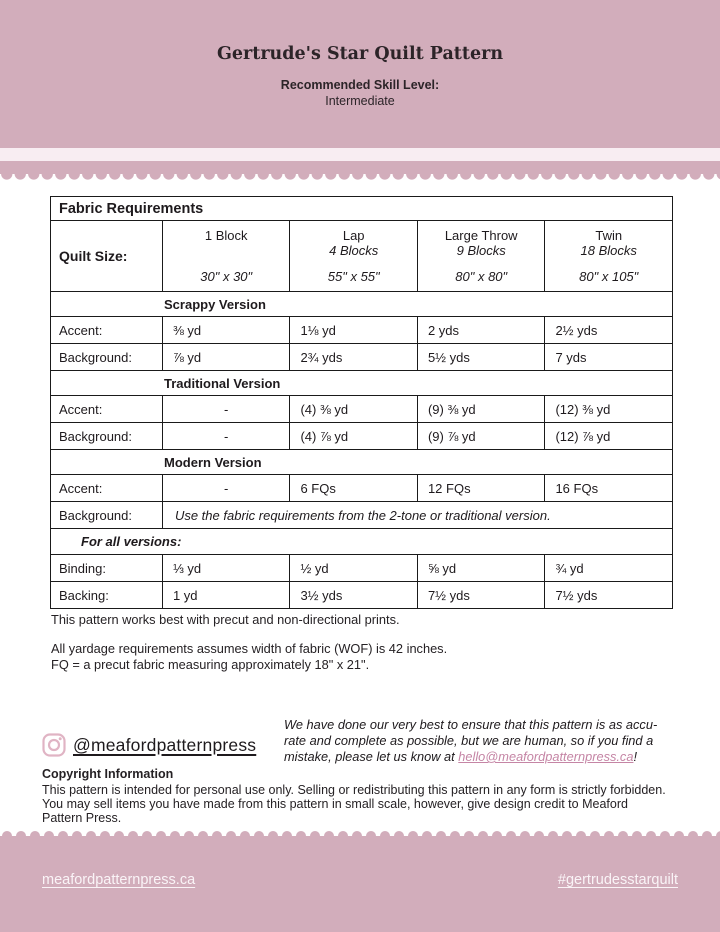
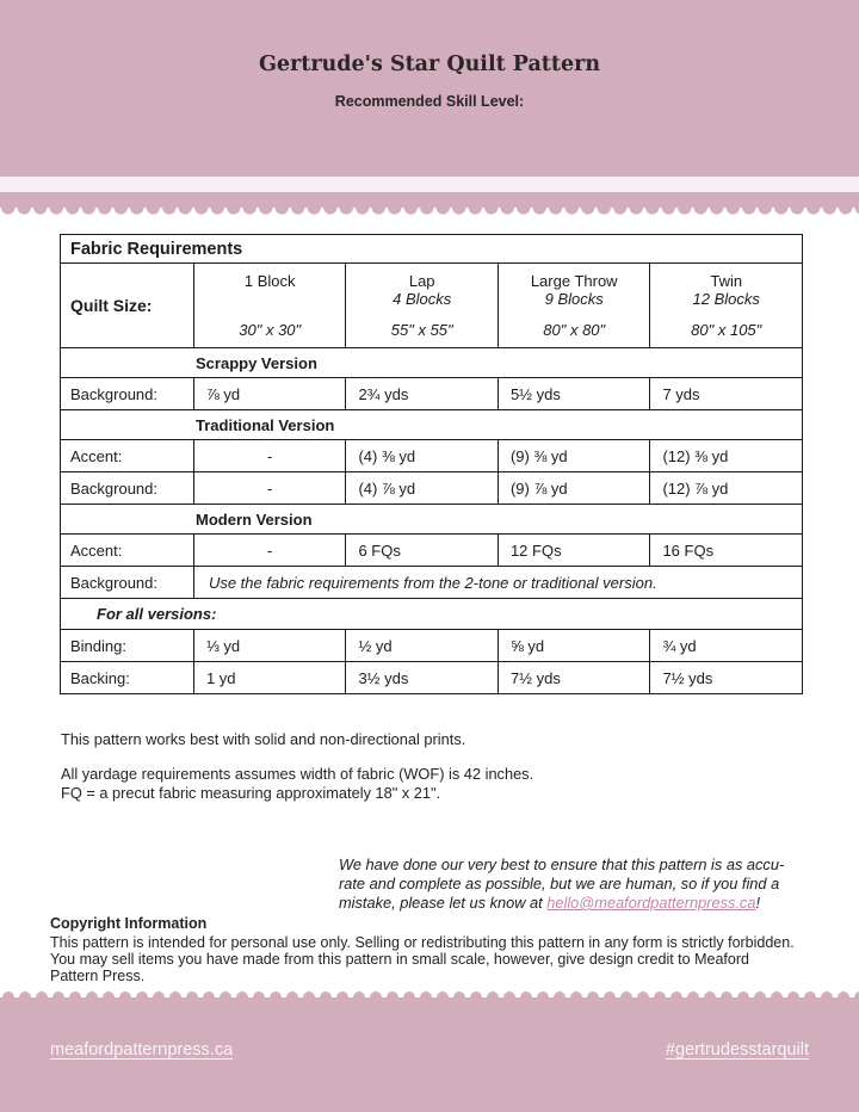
  Gertrude's Star Quilt Pattern
  Recommended Skill Level:
- Intermediate
  Fabric Requirements
- Quilt Size:	1 Block 30" x 30"	Lap 4 Blocks 55" x 55"	Large Throw 9 Blocks 80" x 80"	Twin 18 Blocks 80" x 105"
+ Quilt Size:	1 Block 30" x 30"	Lap 4 Blocks 55" x 55"	Large Throw 9 Blocks 80" x 80"	Twin 12 Blocks 80" x 105"
  Scrappy Version
- Accent:	⅜ yd	1⅛ yd	2 yds	2½ yds
  Background:	⅞ yd	2¾ yds	5½ yds	7 yds
  Traditional Version
  Accent:	-	(4) ⅜ yd	(9) ⅜ yd	(12) ⅜ yd
  Background:	-	(4) ⅞ yd	(9) ⅞ yd	(12) ⅞ yd
  Modern Version
  Accent:	-	6 FQs	12 FQs	16 FQs
  Background:	Use the fabric requirements from the 2-tone or traditional version.
  For all versions:
  Binding:	⅓ yd	½ yd	⅝ yd	¾ yd
  Backing:	1 yd	3½ yds	7½ yds	7½ yds
- This pattern works best with precut and non-directional prints.
+ This pattern works best with solid and non-directional prints.
  All yardage requirements assumes width of fabric (WOF) is 42 inches.
  FQ = a precut fabric measuring approximately 18" x 21".
- @meafordpatternpress
  We have done our very best to ensure that this pattern is as accu-
  rate and complete as possible, but we are human, so if you find a
  mistake, please let us know at hello@meafordpatternpress.ca!
  Copyright Information
  This pattern is intended for personal use only. Selling or redistributing this pattern in any form is strictly forbidden.
  You may sell items you have made from this pattern in small scale, however, give design credit to Meaford
  Pattern Press.
  meafordpatternpress.ca
  #gertrudesstarquilt
